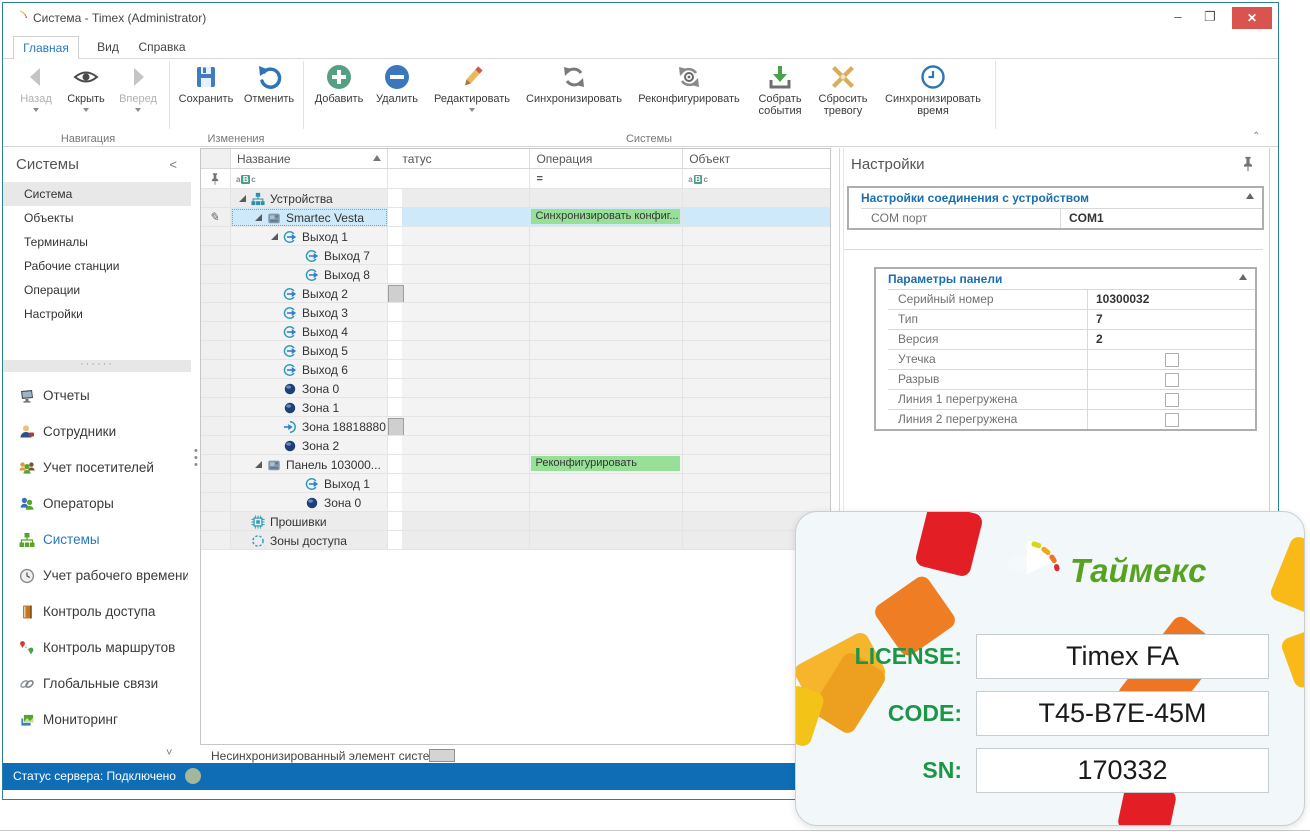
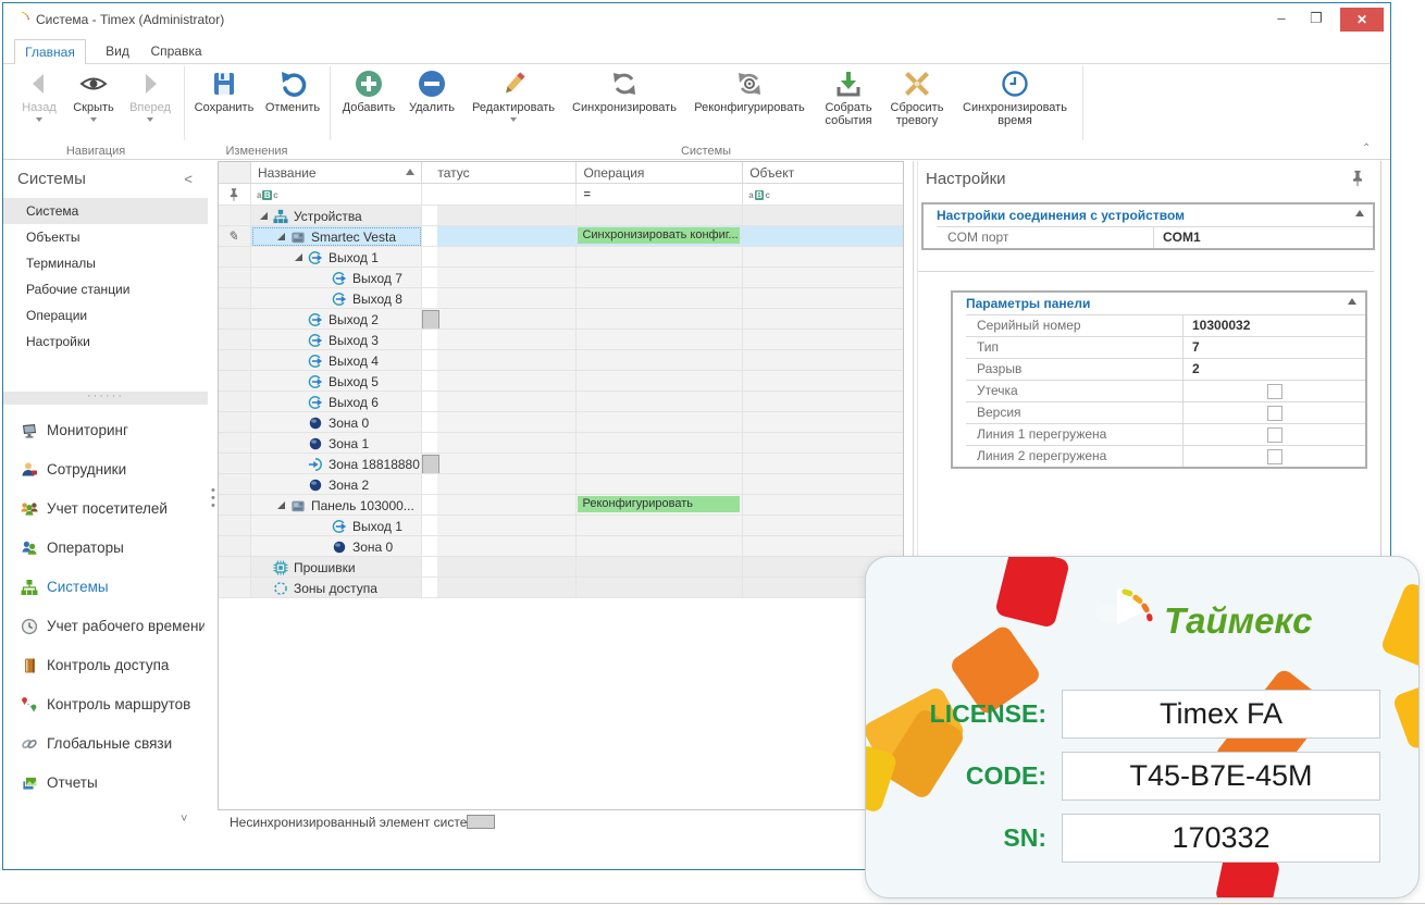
  Система - Timex (Administrator)
  –
  ❐
  ✕
  Главная
  Вид
  Справка
  Назад
  Скрыть
  Вперед
  Сохранить
  Отменить
  Добавить
  Удалить
  Редактировать
  Синхронизировать
  Реконфигурировать
  Собрать события
  Сбросить тревогу
  Синхронизировать время
  Навигация
  Изменения
  Системы
  ⌃
  Системы
  <
  Система
  Объекты
  Терминалы
  Рабочие станции
  Операции
  Настройки
  ······
- Отчеты
+ Мониторинг
  Сотрудники
  Учет посетителей
  Операторы
  Системы
  Учет рабочего времени
  Контроль доступа
  Контроль маршрутов
  Глобальные связи
- Мониторинг
+ Отчеты
  ˅
  •
  •
  •
  Название
  татус
  Операция
  Объект
  a
  B
  c
  =
  a
  B
  c
  Устройства
  ✎
  Smartec Vesta
  Синхронизировать конфиг...
  Выход 1
  Выход 7
  Выход 8
  Выход 2
  Выход 3
  Выход 4
  Выход 5
  Выход 6
  Зона 0
  Зона 1
  Зона 18818880
  Зона 2
  Панель 103000...
  Реконфигурировать
  Выход 1
  Зона 0
  Прошивки
  Зоны доступа
  Несинхронизированный элемент систе
  Настройки
  Настройки соединения с устройством
  COM порт
  COM1
  Параметры панели
  Серийный номер
  10300032
  Тип
  7
- Версия
+ Разрыв
  2
  Утечка
- Разрыв
+ Версия
  Линия 1 перегружена
  Линия 2 перегружена
- Статус сервера: Подключено
  Таймекс
  LICENSE:
  Timex FA
  CODE:
  T45-B7E-45M
  SN:
  170332
